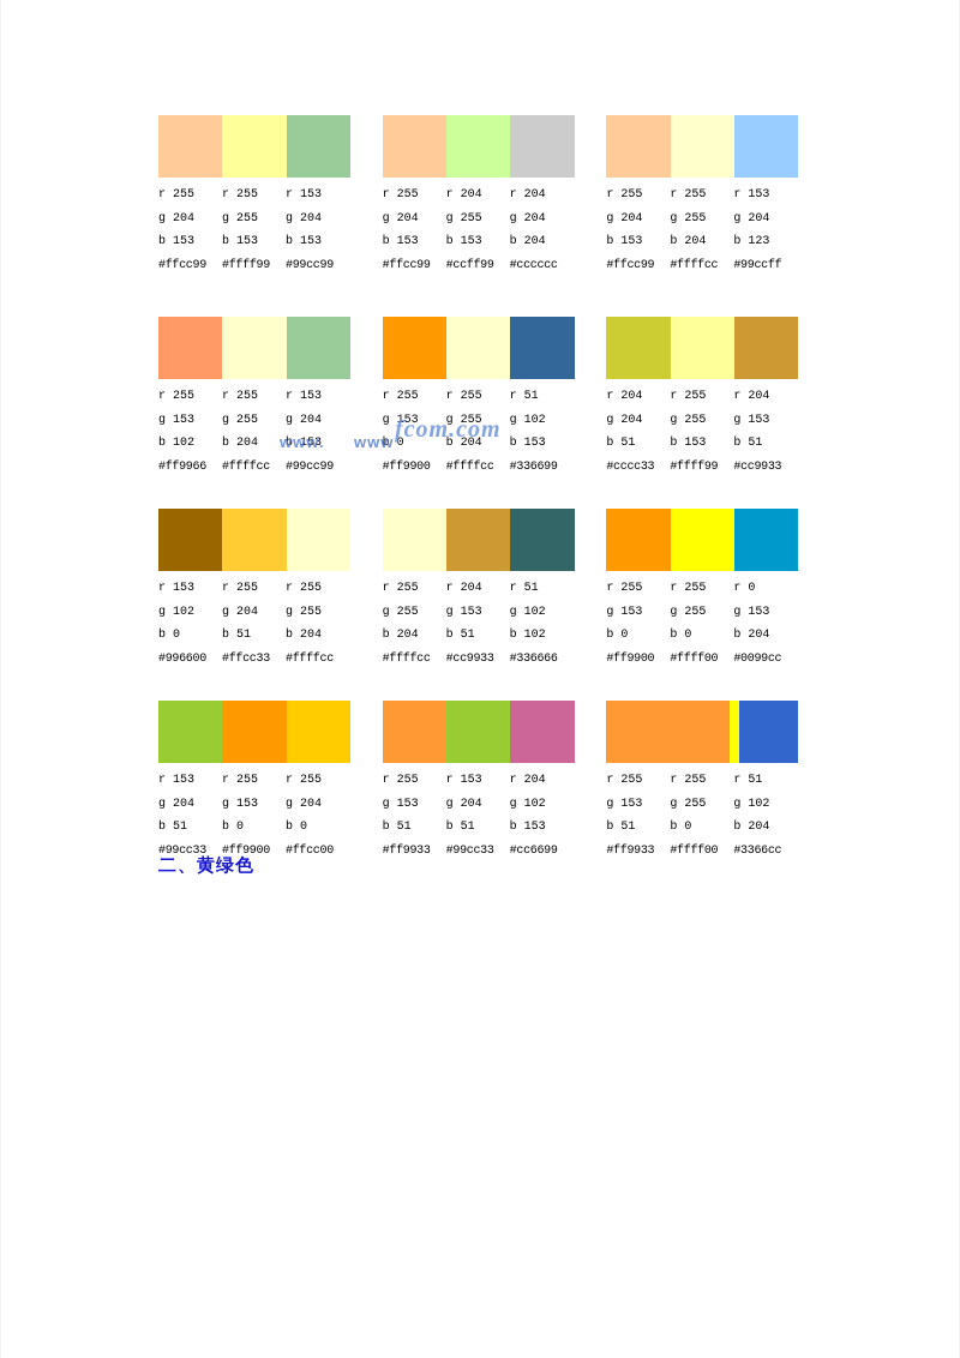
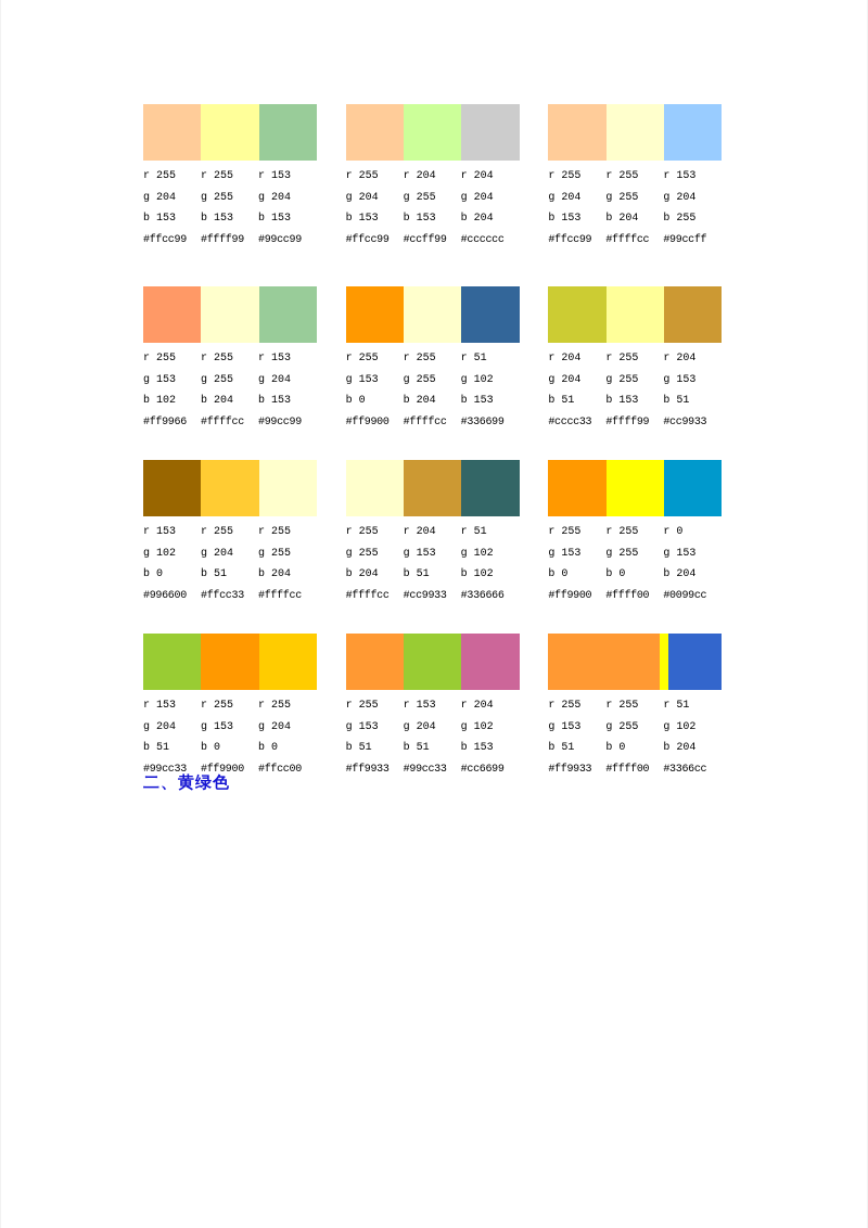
  r 255
  g 204
  b 153
  #ffcc99
  r 255
  g 255
  b 153
  #ffff99
  r 153
  g 204
  b 153
  #99cc99
  r 255
  g 204
  b 153
  #ffcc99
  r 204
  g 255
  b 153
  #ccff99
  r 204
  g 204
  b 204
  #cccccc
  r 255
  g 204
  b 153
  #ffcc99
  r 255
  g 255
  b 204
  #ffffcc
  r 153
  g 204
- b 123
+ b 255
  #99ccff
  r 255
  g 153
  b 102
  #ff9966
  r 255
  g 255
  b 204
  #ffffcc
  r 153
  g 204
  b 153
  #99cc99
  r 255
  g 153
  b 0
  #ff9900
  r 255
  g 255
  b 204
  #ffffcc
  r 51
  g 102
  b 153
  #336699
  r 204
  g 204
  b 51
  #cccc33
  r 255
  g 255
  b 153
  #ffff99
  r 204
  g 153
  b 51
  #cc9933
  r 153
  g 102
  b 0
  #996600
  r 255
  g 204
  b 51
  #ffcc33
  r 255
  g 255
  b 204
  #ffffcc
  r 255
  g 255
  b 204
  #ffffcc
  r 204
  g 153
  b 51
  #cc9933
  r 51
  g 102
  b 102
  #336666
  r 255
  g 153
  b 0
  #ff9900
  r 255
  g 255
  b 0
  #ffff00
  r 0
  g 153
  b 204
  #0099cc
  r 153
  g 204
  b 51
  #99cc33
  r 255
  g 153
  b 0
  #ff9900
  r 255
  g 204
  b 0
  #ffcc00
  r 255
  g 153
  b 51
  #ff9933
  r 153
  g 204
  b 51
  #99cc33
  r 204
  g 102
  b 153
  #cc6699
  r 255
  g 153
  b 51
  #ff9933
  r 255
  g 255
  b 0
  #ffff00
  r 51
  g 102
  b 204
  #3366cc
  二、黄绿色
- www.
- www
- fcom.com
